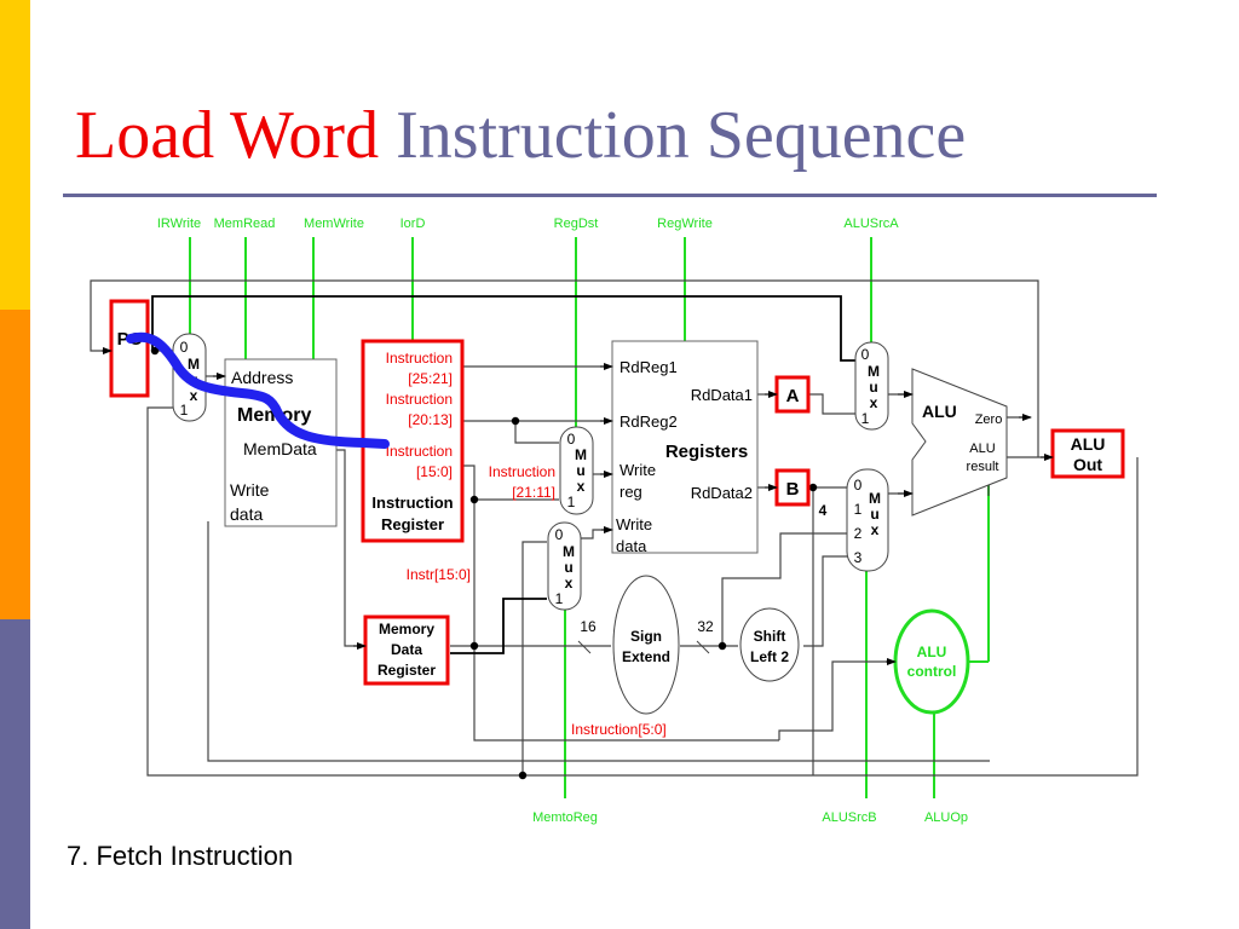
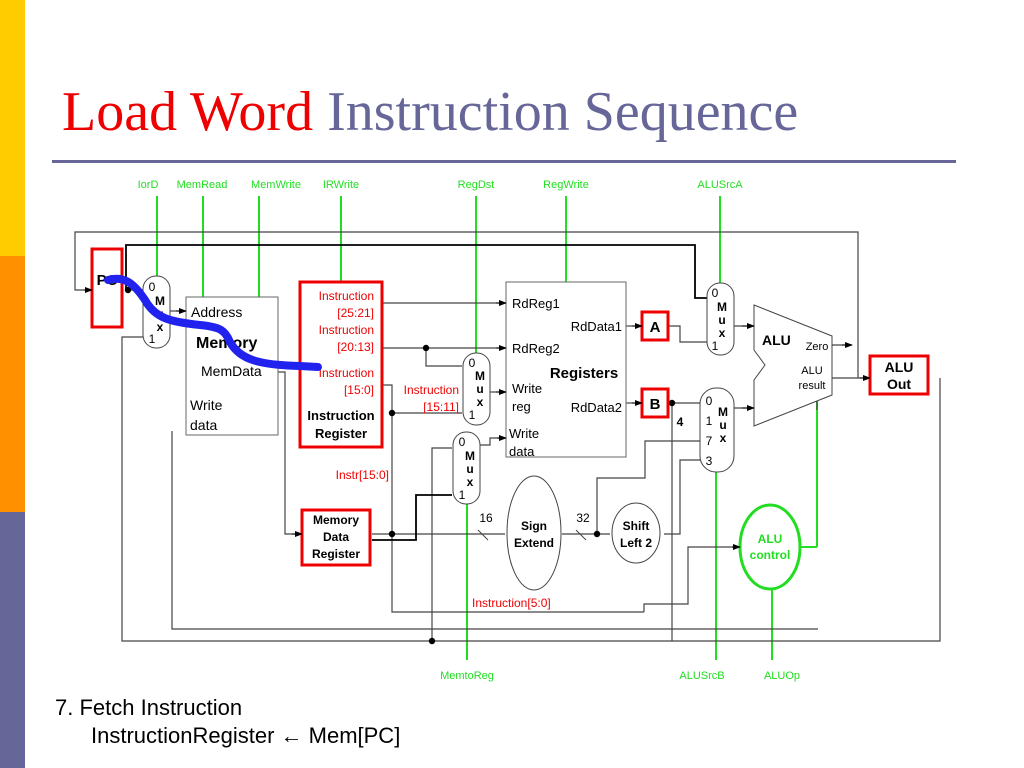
  Load Word Instruction Sequence
- IRWrite
+ IorD
  MemRead
  MemWrite
- IorD
+ IRWrite
  RegDst
  RegWrite
  ALUSrcA
  MemtoReg
  ALUSrcB
  ALUOp
  0
  M
  x
  1
  Address
  Memory
  MemData
  Write
  data
  Instruction
  [25:21]
  Instruction
  [20:13]
  Instruction
  [15:0]
  Instruction
  Register
  Instruction
- [21:11]
+ [15:11]
  Instr[15:0]
  Instruction[5:0]
  Memory
  Data
  Register
  0
  M
  u
  x
  1
  0
  M
  u
  x
  1
  RdReg1
  RdReg2
  RdData1
  RdData2
  Write
  reg
  Write
  data
  Registers
  A
  B
  0
  M
  u
  x
  1
  0
  1
- 2
+ 7
  3
  M
  u
  x
  4
  ALU
  Zero
  ALU
  result
  ALU
  Out
  Sign
  Extend
  16
  32
  Shift
  Left 2
  ALU
  control
  7. Fetch Instruction
+ InstructionRegister ← Mem[PC]
